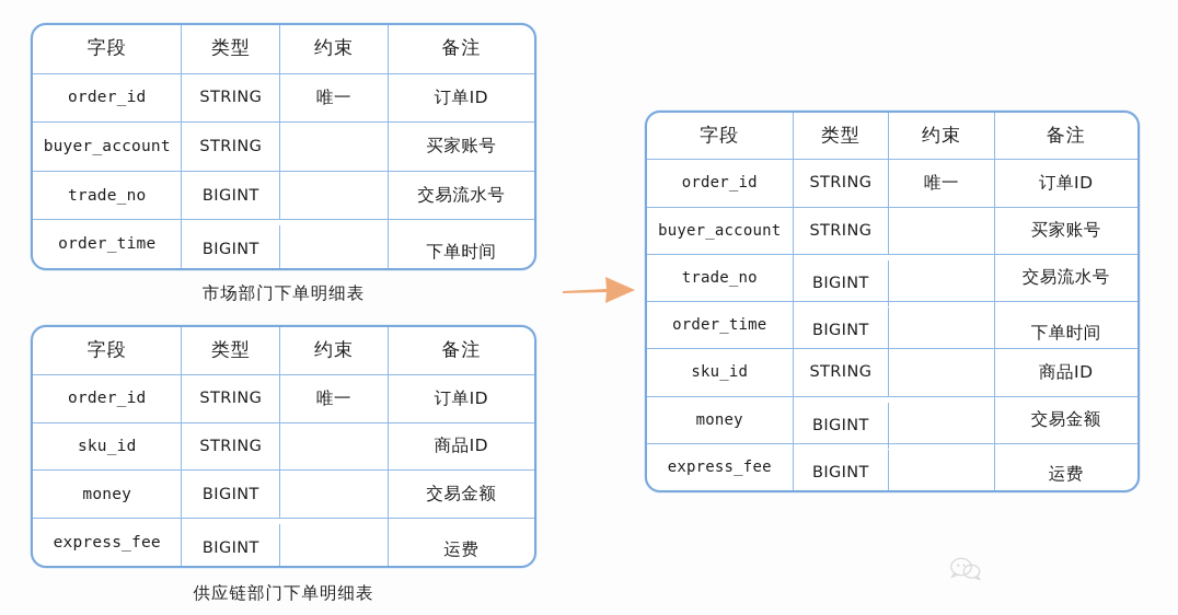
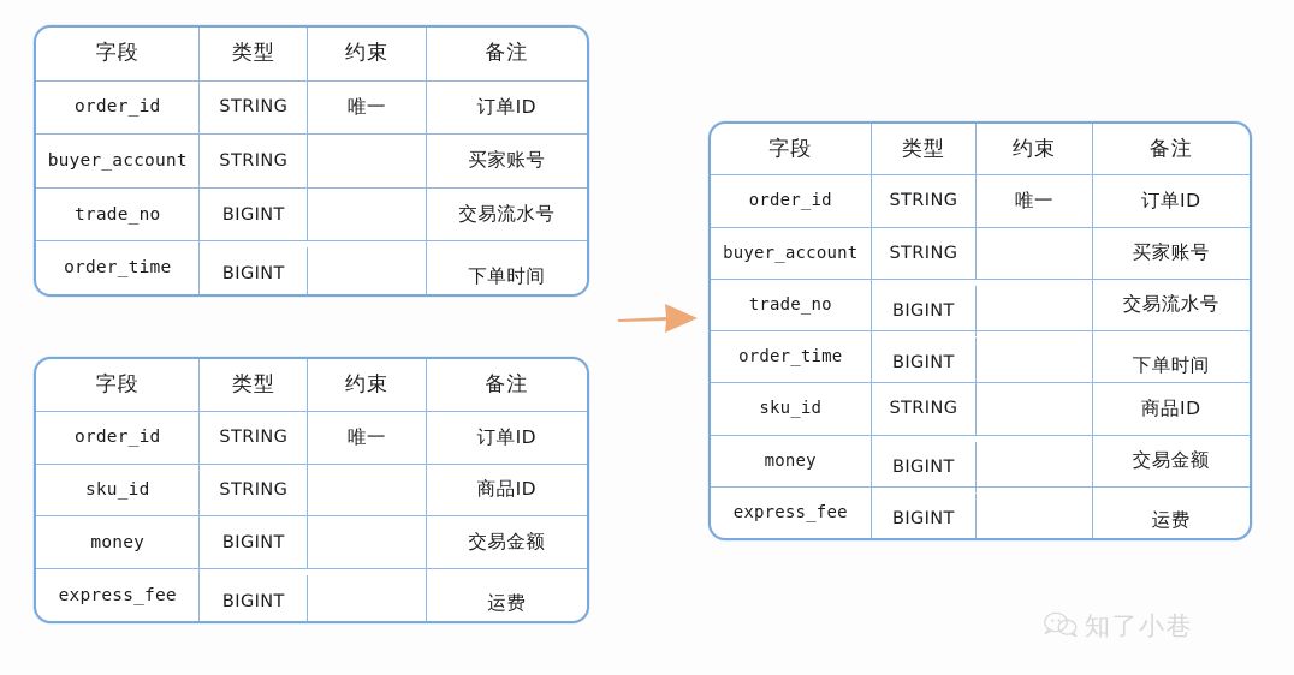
  字段
  类型
  约束
  备注
  order_id
  STRING
  唯一
  订单ID
  buyer_account
  STRING
  买家账号
  trade_no
  BIGINT
  交易流水号
  order_time
  BIGINT
  下单时间
- 市场部门下单明细表
  字段
  类型
  约束
  备注
  order_id
  STRING
  唯一
  订单ID
  sku_id
  STRING
  商品ID
  money
  BIGINT
  交易金额
  express_fee
  BIGINT
  运费
- 供应链部门下单明细表
  字段
  类型
  约束
  备注
  order_id
  STRING
  唯一
  订单ID
  buyer_account
  STRING
  买家账号
  trade_no
  BIGINT
  交易流水号
  order_time
  BIGINT
  下单时间
  sku_id
  STRING
  商品ID
  money
  BIGINT
  交易金额
  express_fee
  BIGINT
  运费
+ 知了小巷
